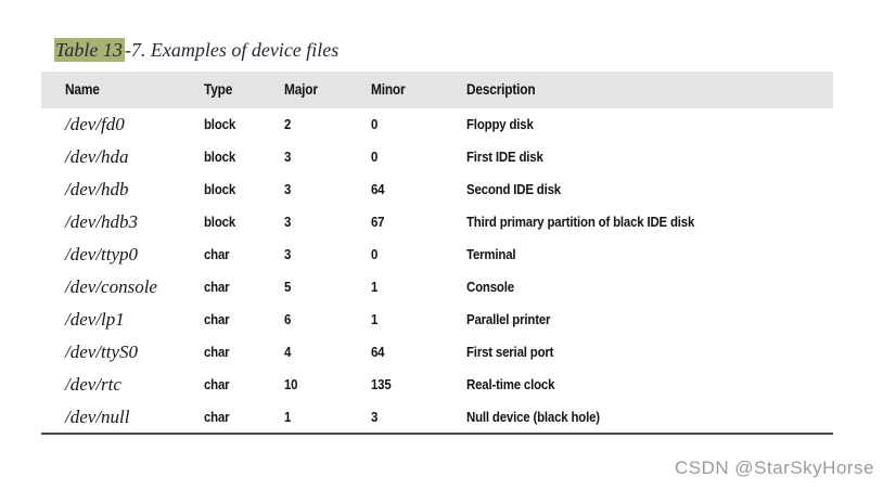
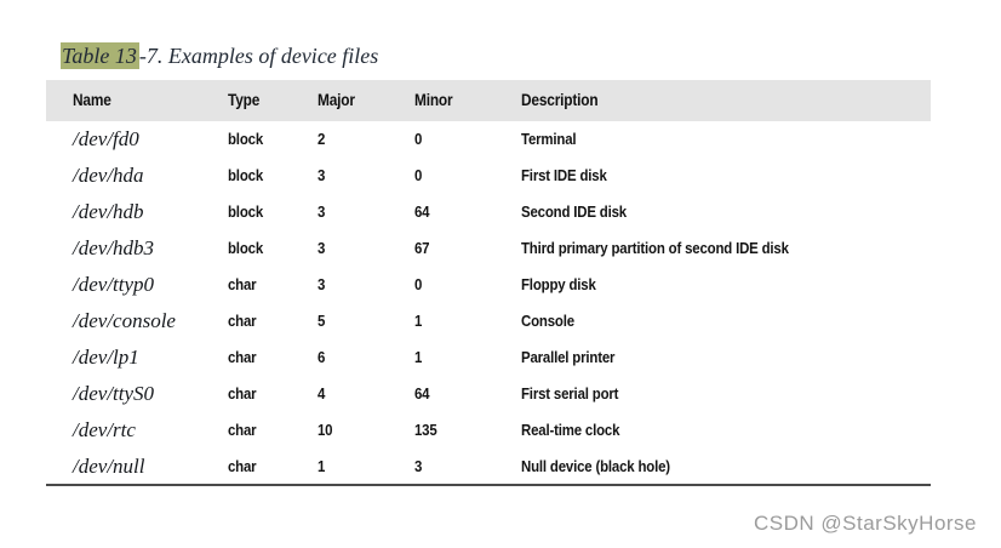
  Table 13-7. Examples of device files
  Name	Type	Major	Minor	Description
- /dev/fd0	block	2	0	Floppy disk
+ /dev/fd0	block	2	0	Terminal
  /dev/hda	block	3	0	First IDE disk
  /dev/hdb	block	3	64	Second IDE disk
- /dev/hdb3	block	3	67	Third primary partition of black IDE disk
+ /dev/hdb3	block	3	67	Third primary partition of second IDE disk
- /dev/ttyp0	char	3	0	Terminal
+ /dev/ttyp0	char	3	0	Floppy disk
  /dev/console	char	5	1	Console
  /dev/lp1	char	6	1	Parallel printer
  /dev/ttyS0	char	4	64	First serial port
  /dev/rtc	char	10	135	Real-time clock
  /dev/null	char	1	3	Null device (black hole)
  CSDN @StarSkyHorse
